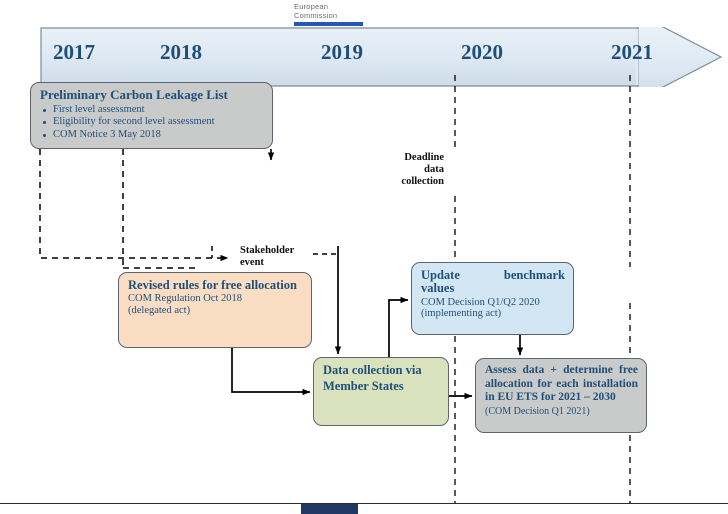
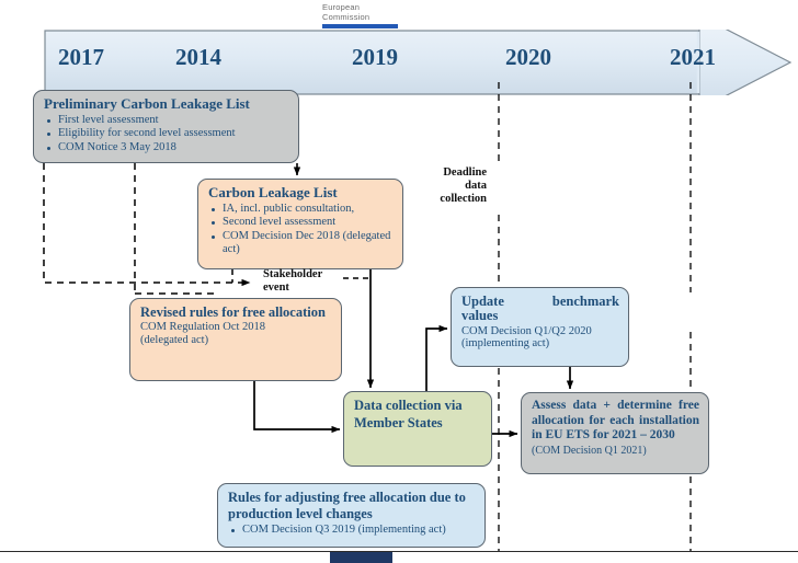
  European
  Commission
  2017
- 2018
+ 2014
  2019
  2020
  2021
  Preliminary Carbon Leakage List
  First level assessment
  Eligibility for second level assessment
  COM Notice 3 May 2018
+ Carbon Leakage List
+ IA, incl. public consultation,
+ Second level assessment
+ COM Decision Dec 2018 (delegated act)
  Revised rules for free allocation
  COM Regulation Oct 2018
  (delegated act)
  Update benchmark
  values
  COM Decision Q1/Q2 2020
  (implementing act)
  Data collection via Member States
  Assess data + determine free allocation for each installation in EU ETS for 2021 – 2030
  (COM Decision Q1 2021)
+ Rules for adjusting free allocation due to production level changes
+ COM Decision Q3 2019 (implementing act)
  Stakeholder event
  Deadline data collection
